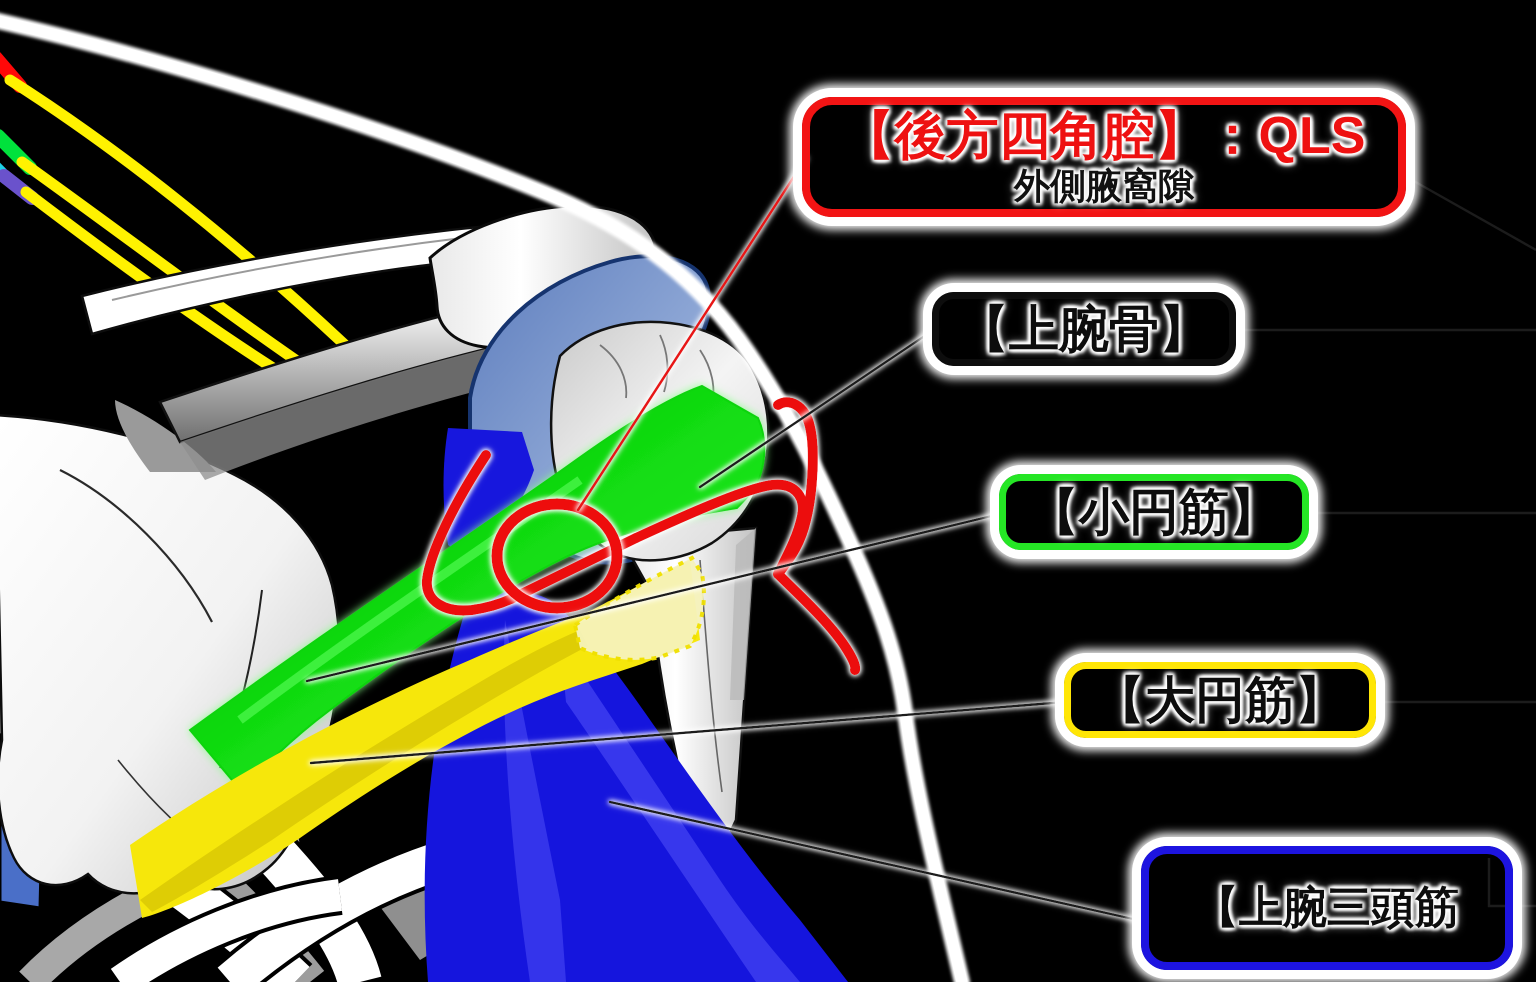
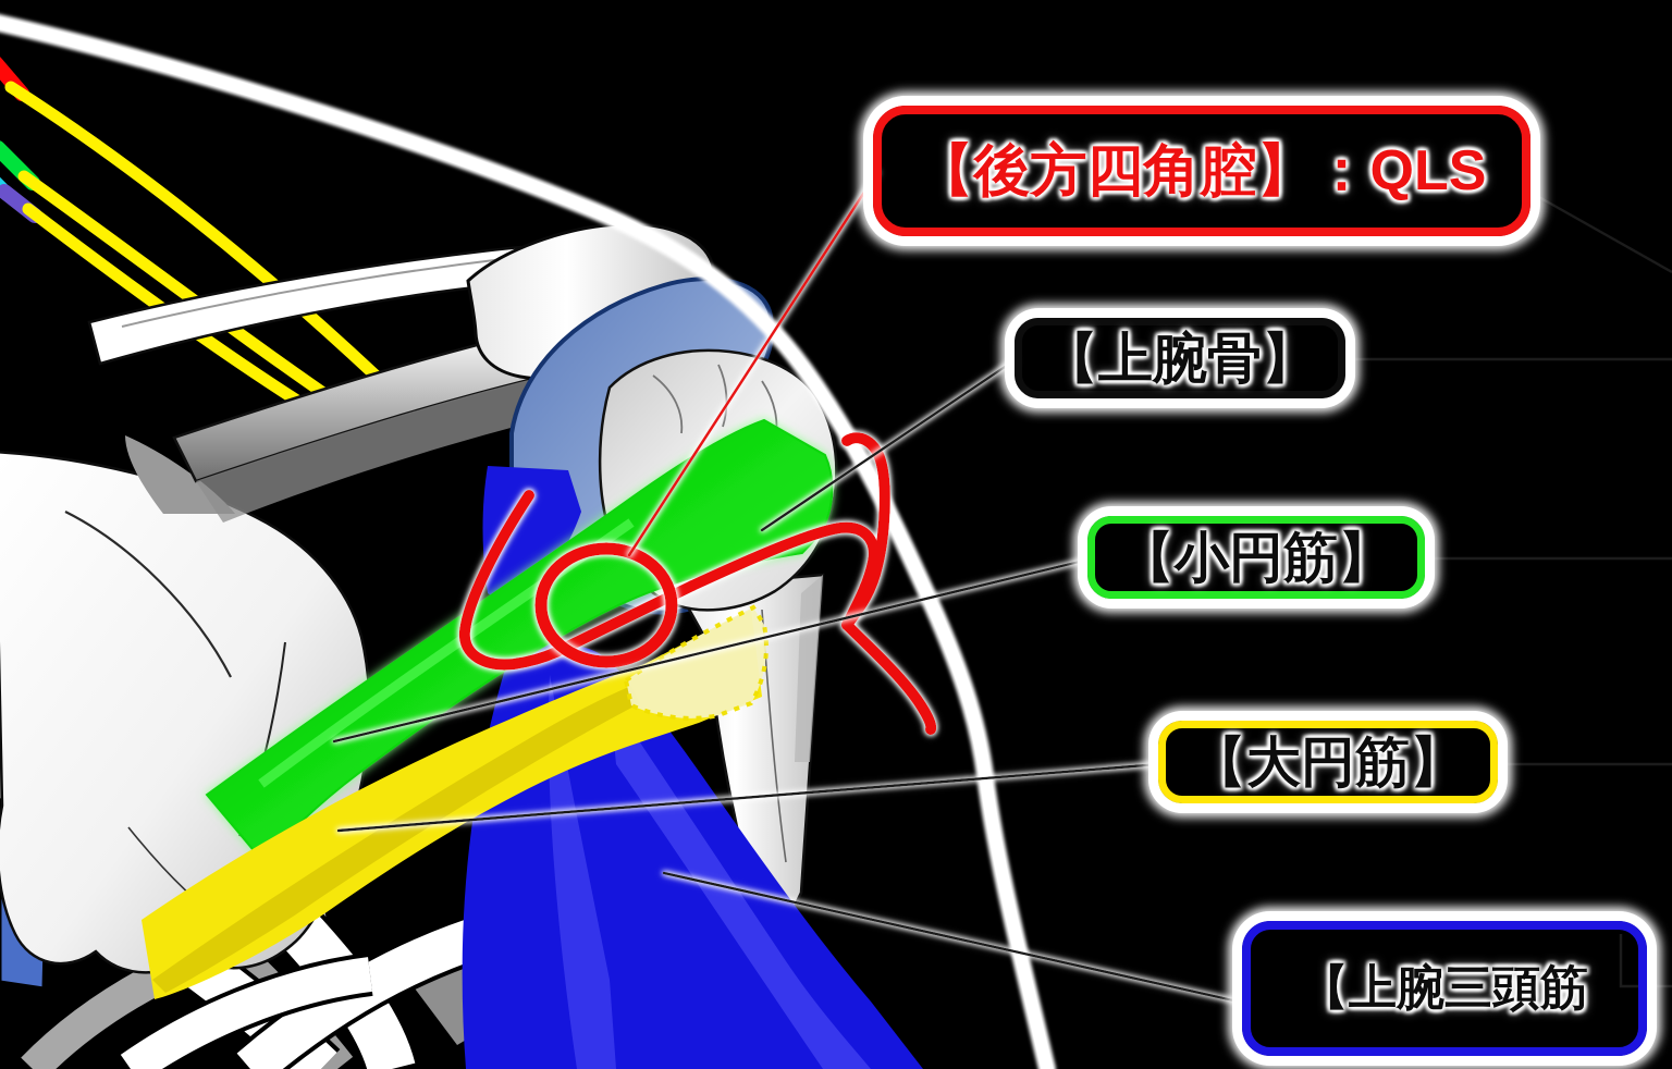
  【後方四角腔】：QLS
- 外側腋窩隙
  【上腕骨】
  【小円筋】
  【大円筋】
  【上腕三頭筋
